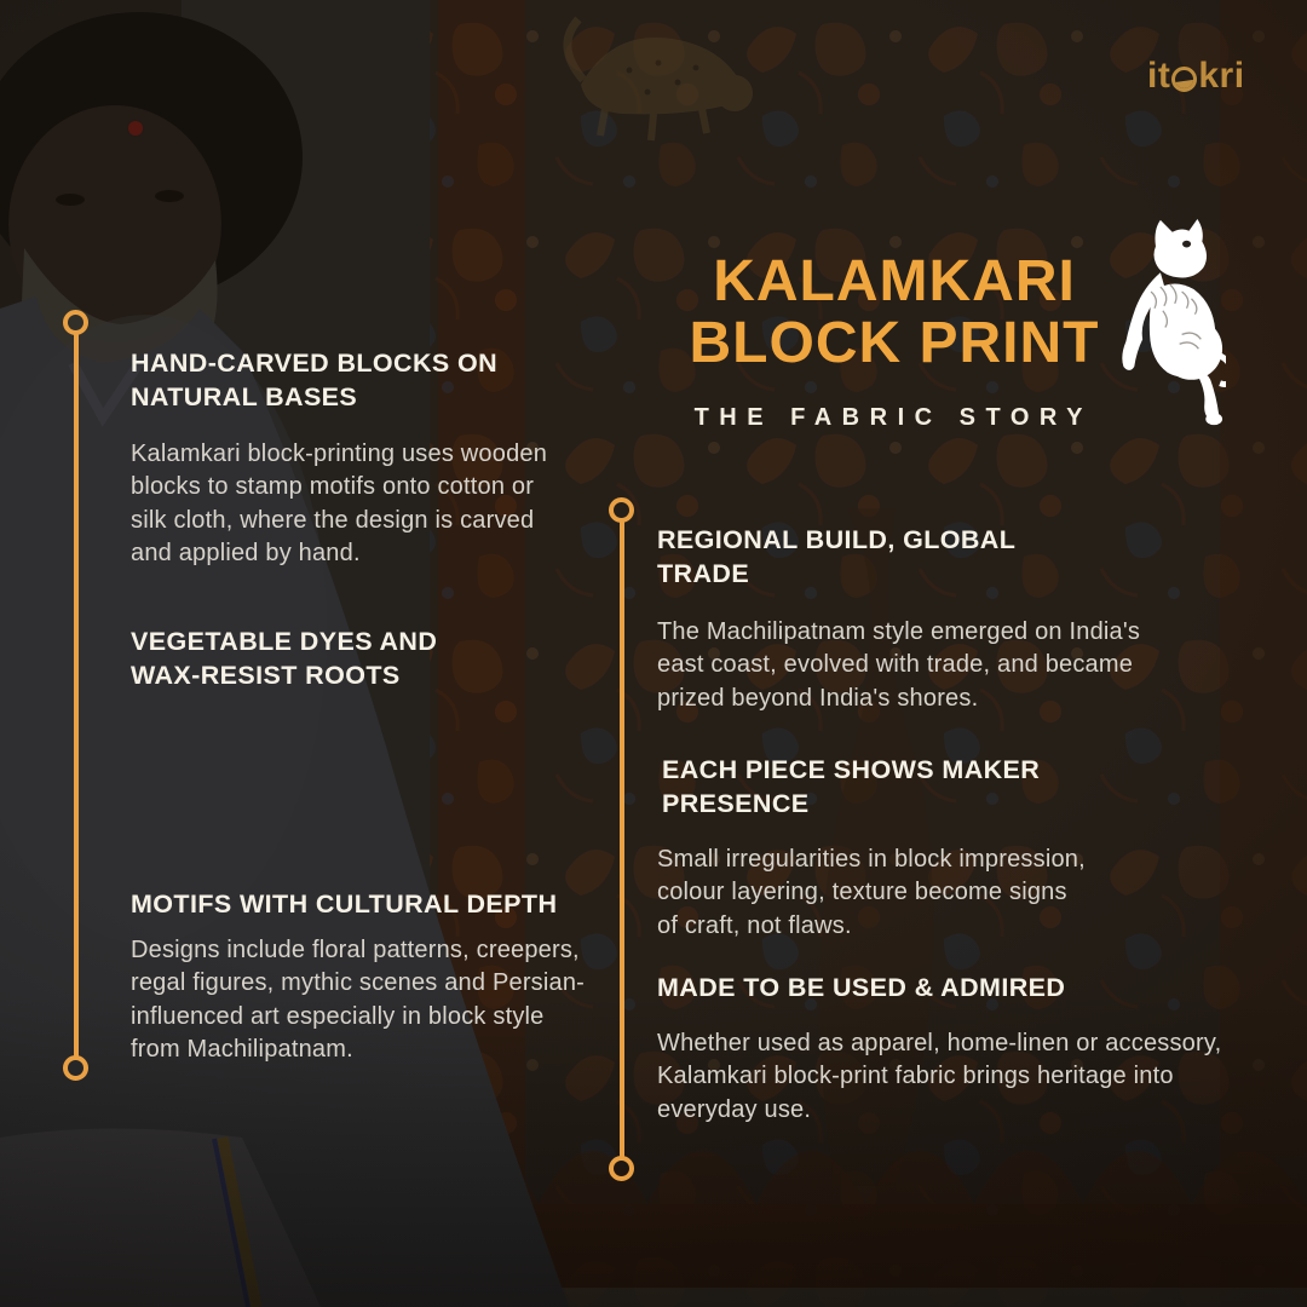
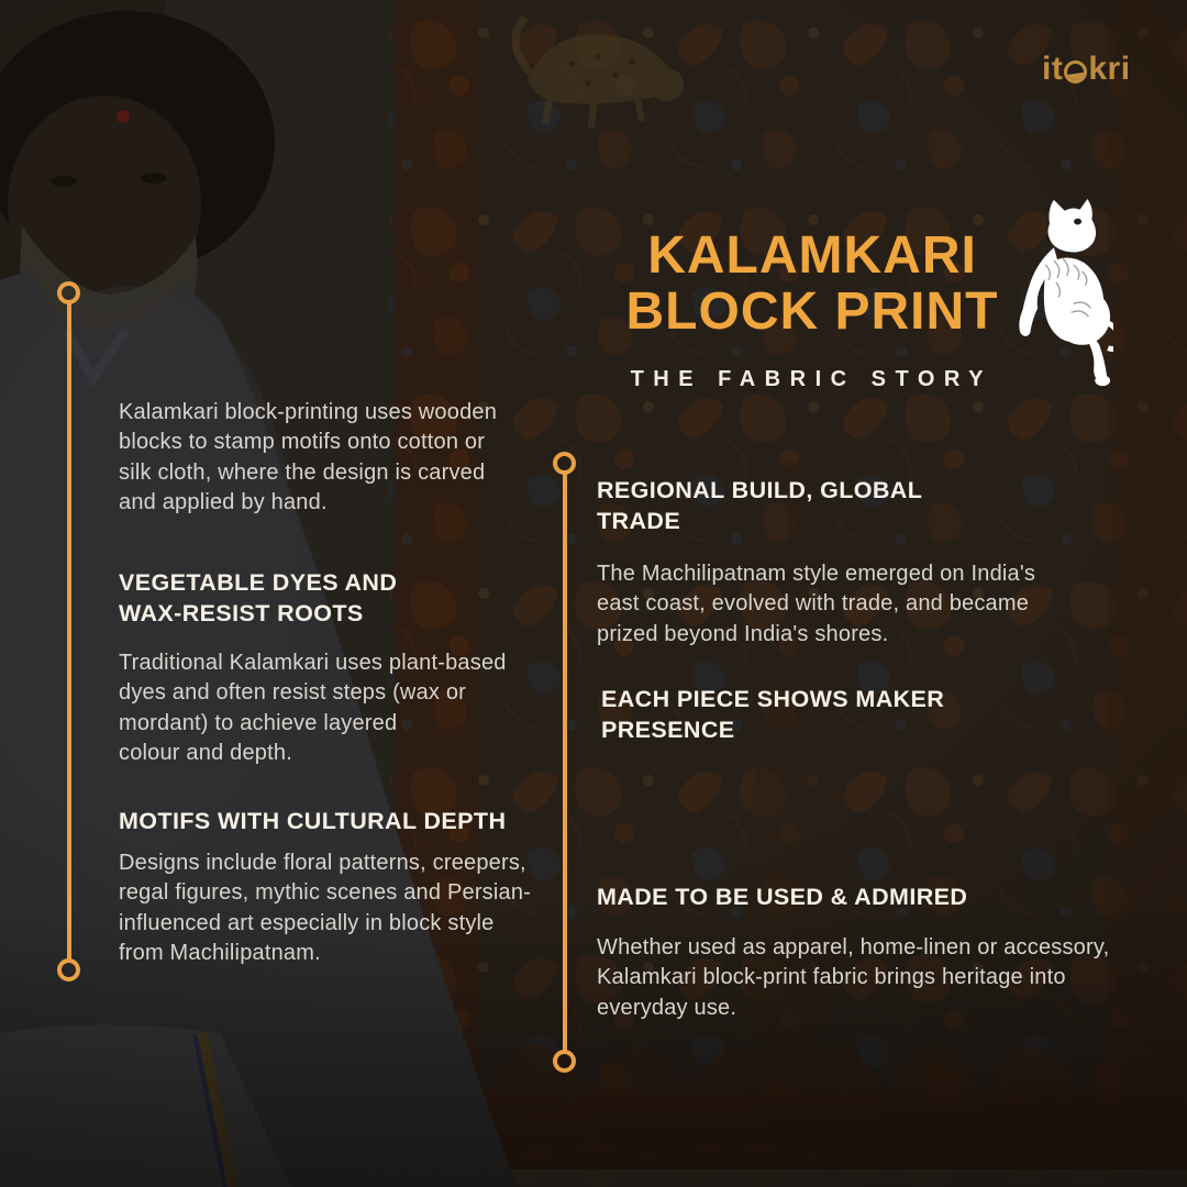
  it
  kri
  KALAMKARI
  BLOCK PRINT
  THE FABRIC STORY
- HAND-CARVED BLOCKS ON
- NATURAL BASES
  Kalamkari block-printing uses wooden
  blocks to stamp motifs onto cotton or
  silk cloth, where the design is carved
  and applied by hand.
  VEGETABLE DYES AND
  WAX-RESIST ROOTS
+ Traditional Kalamkari uses plant-based
+ dyes and often resist steps (wax or
+ mordant) to achieve layered
+ colour and depth.
  MOTIFS WITH CULTURAL DEPTH
  Designs include floral patterns, creepers,
  regal figures, mythic scenes and Persian-
  influenced art especially in block style
  from Machilipatnam.
  REGIONAL BUILD, GLOBAL
  TRADE
  The Machilipatnam style emerged on India's
  east coast, evolved with trade, and became
  prized beyond India's shores.
  EACH PIECE SHOWS MAKER
  PRESENCE
- Small irregularities in block impression,
- colour layering, texture become signs
- of craft, not flaws.
  MADE TO BE USED & ADMIRED
  Whether used as apparel, home-linen or accessory,
  Kalamkari block-print fabric brings heritage into
  everyday use.
